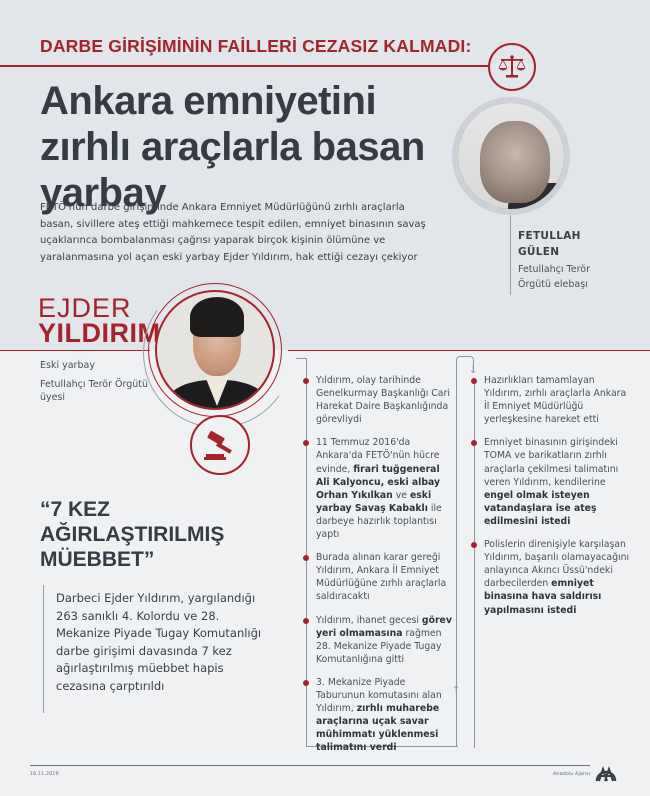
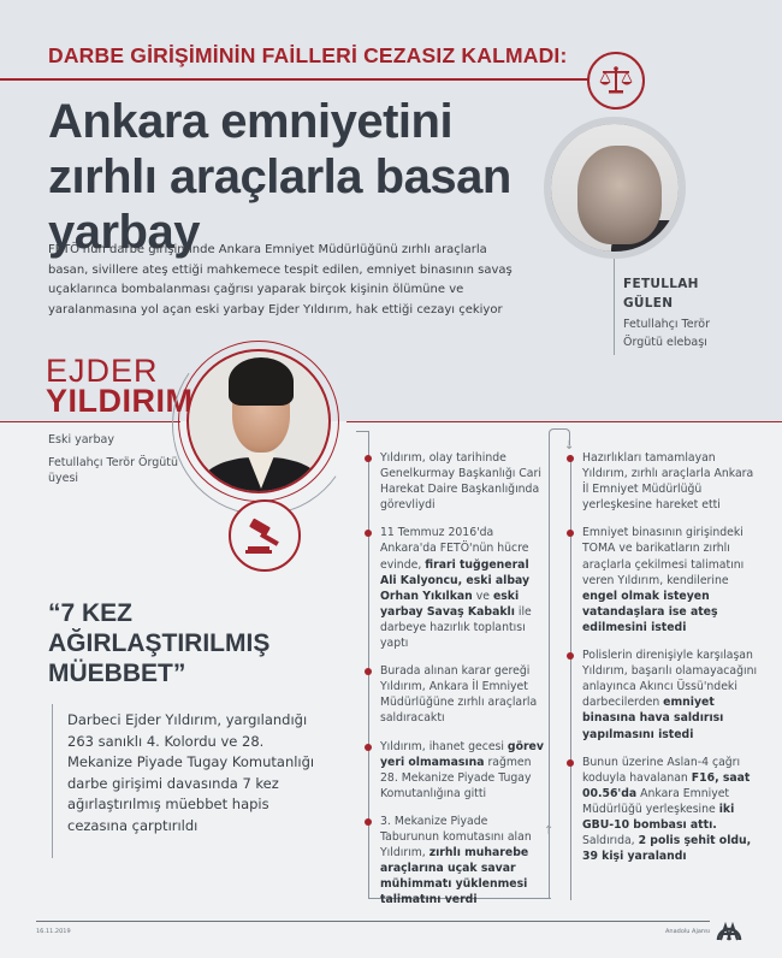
  DARBE GİRİŞİMİNİN FAİLLERİ CEZASIZ KALMADI:
  Ankara emniyetini zırhlı araçlarla basan yarbay
  FETULLAH GÜLEN
  Fetullahçı Terör Örgütü elebaşı
  FETÖ'nün darbe girişiminde Ankara Emniyet Müdürlüğünü zırhlı araçlarla basan, sivillere ateş ettiği mahkemece tespit edilen, emniyet binasının savaş uçaklarınca bombalanması çağrısı yaparak birçok kişinin ölümüne ve yaralanmasına yol açan eski yarbay Ejder Yıldırım, hak ettiği cezayı çekiyor
  EJDER
  YILDIRIM
  Eski yarbay
  Fetullahçı Terör Örgütü üyesi
  “7 KEZ AĞIRLAŞTIRILMIŞ MÜEBBET”
  Darbeci Ejder Yıldırım, yargılandığı 263 sanıklı 4. Kolordu ve 28. Mekanize Piyade Tugay Komutanlığı darbe girişimi davasında 7 kez ağırlaştırılmış müebbet hapis cezasına çarptırıldı
  ↑
  ↓
  Yıldırım, olay tarihinde Genelkurmay Başkanlığı Cari Harekat Daire Başkanlığında görevliydi
  11 Temmuz 2016'da Ankara'da FETÖ'nün hücre evinde, firari tuğgeneral Ali Kalyoncu, eski albay Orhan Yıkılkan ve eski yarbay Savaş Kabaklı ile darbeye hazırlık toplantısı yaptı
  Burada alınan karar gereği Yıldırım, Ankara İl Emniyet Müdürlüğüne zırhlı araçlarla saldıracaktı
  Yıldırım, ihanet gecesi görev yeri olmamasına rağmen 28. Mekanize Piyade Tugay Komutanlığına gitti
  3. Mekanize Piyade Taburunun komutasını alan Yıldırım, zırhlı muharebe araçlarına uçak savar mühimmatı yüklenmesi talimatını verdi
  Hazırlıkları tamamlayan Yıldırım, zırhlı araçlarla Ankara İl Emniyet Müdürlüğü yerleşkesine hareket etti
  Emniyet binasının girişindeki TOMA ve barikatların zırhlı araçlarla çekilmesi talimatını veren Yıldırım, kendilerine engel olmak isteyen vatandaşlara ise ateş edilmesini istedi
  Polislerin direnişiyle karşılaşan Yıldırım, başarılı olamayacağını anlayınca Akıncı Üssü'ndeki darbecilerden emniyet binasına hava saldırısı yapılmasını istedi
+ Bunun üzerine Aslan-4 çağrı koduyla havalanan F16, saat 00.56'da Ankara Emniyet Müdürlüğü yerleşkesine iki GBU-10 bombası attı. Saldırıda, 2 polis şehit oldu, 39 kişi yaralandı
